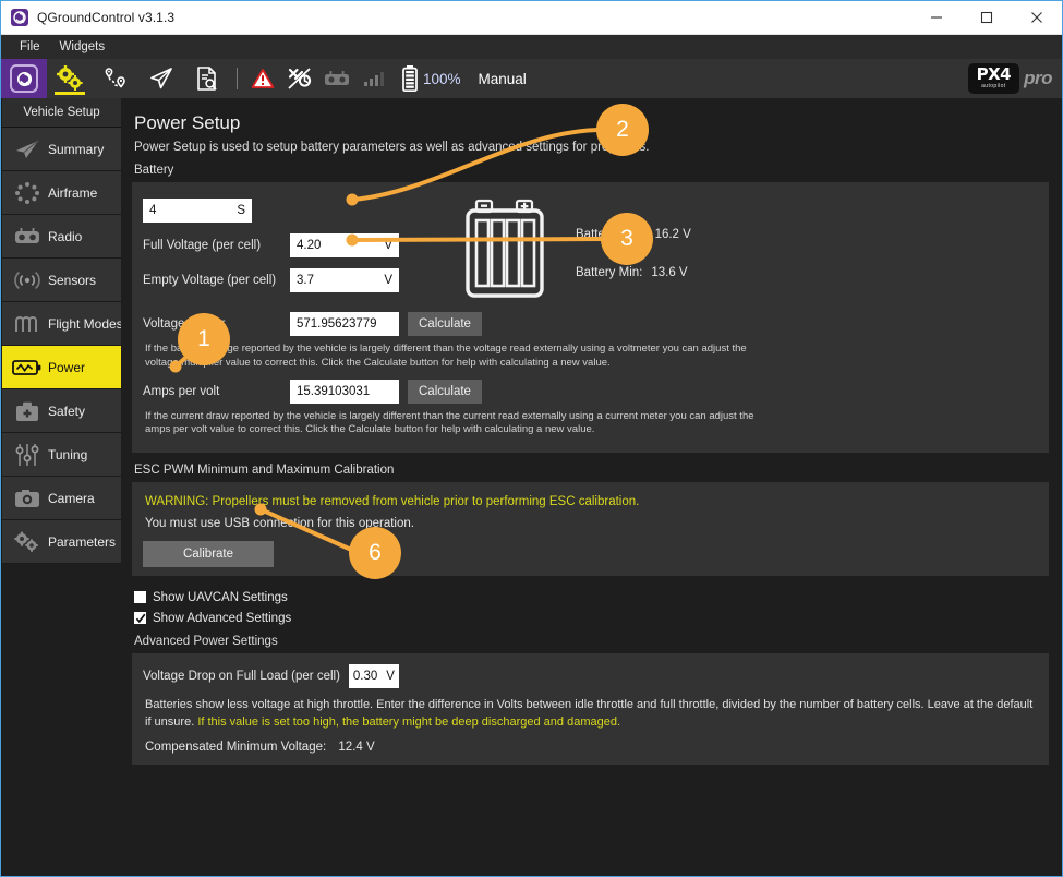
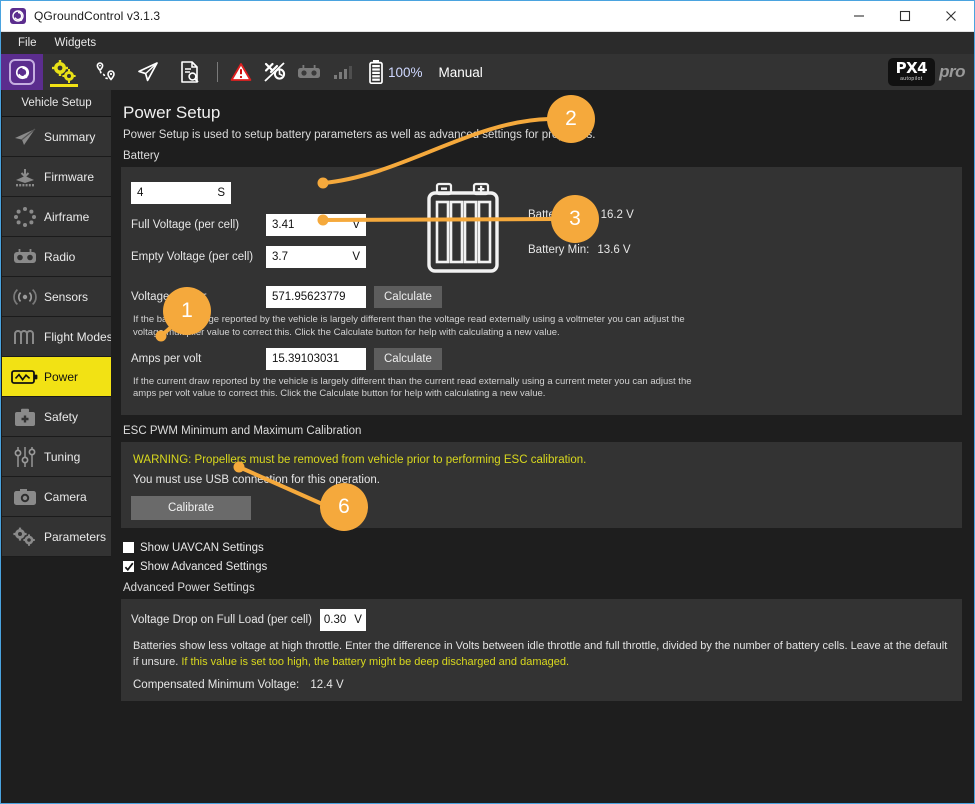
  QGroundControl v3.1.3
  File
  Widgets
  100%
  Manual
  PX4
  pro
  Vehicle Setup
  Summary
+ Firmware
  Airframe
  Radio
  Sensors
  Flight Modes
  Power
  Safety
  Tuning
  Camera
  Parameters
  Power Setup
  Power Setup is used to setup battery parameters as well as advanc settings for prs.
  Battery
  4
  S
  Full Voltage (per cell)
- 4.20
+ 3.41
  V
  Empty Voltage (per cell)
  3.7
  V
  16.2 V
  Battery Min:
  13.6 V
  571.95623779
  Calculate
  If the bge reported by the vehicle is largely different than the voltage read externally using a voltmeter you can adjust the voltag mer value to correct this. Click the Calculate button for help with calculating a new value.
  Amps per volt
  15.39103031
  Calculate
  If the current draw reported by the vehicle is largely different than the current read externally using a current meter you can adjust the amps per volt value to correct this. Click the Calculate button for help with calculating a new value.
  ESC PWM Minimum and Maximum Calibration
  WARNING: Propellers must be removed from vehicle prior to performing ESC calibration.
  You must use USB conneion for this operation.
  Calibrate
  Show UAVCAN Settings
  Show Advanced Settings
  Advanced Power Settings
  Voltage Drop on Full Load (per cell)
  0.30
  V
  Batteries show less voltage at high throttle. Enter the difference in Volts between idle throttle and full throttle, divided by the number of battery cells. Leave at the default if unsure. If this value is set too high, the battery might be deep discharged and damaged.
  Compensated Minimum Voltage: 12.4 V
  2
  3
  1
  6
